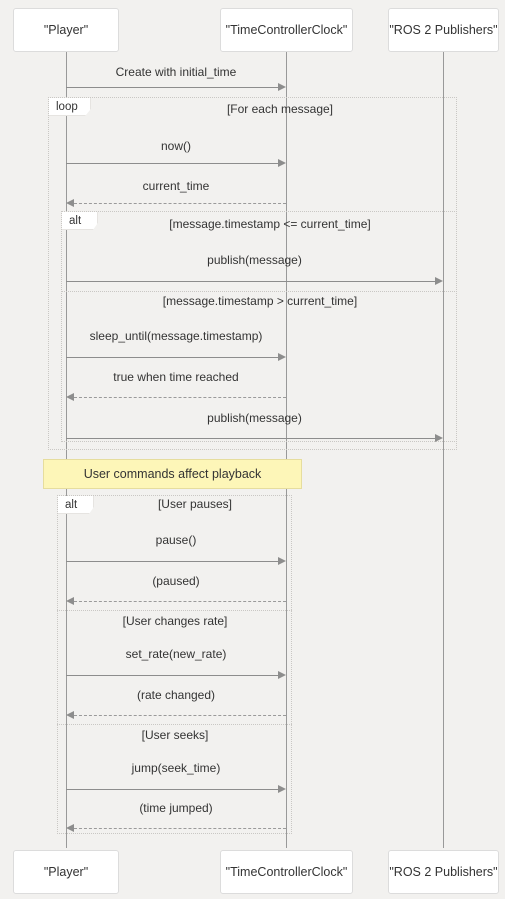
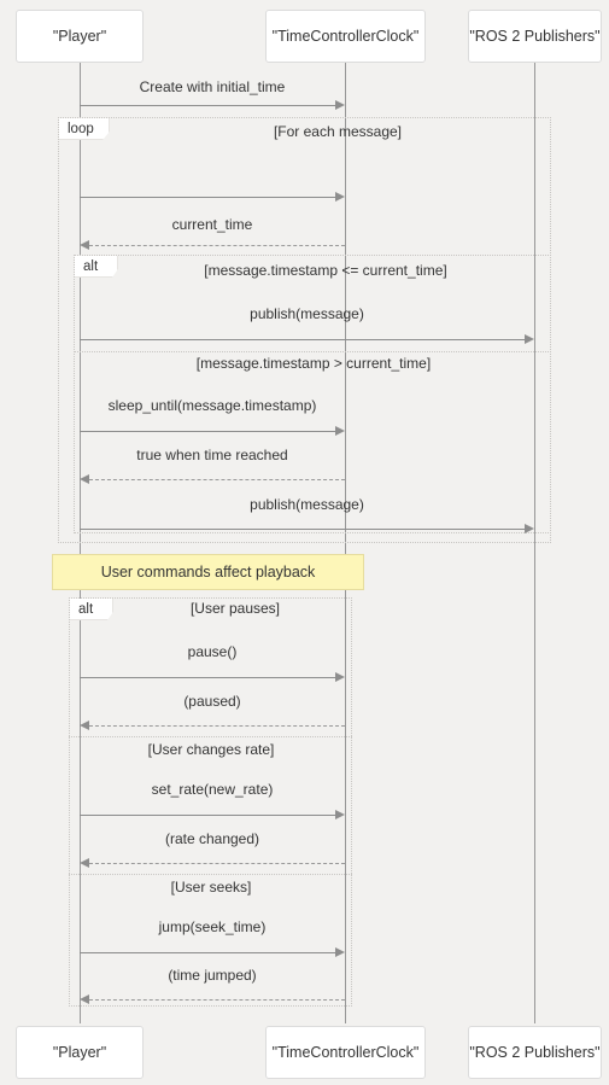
  "Player"
  "TimeControllerClock"
  "ROS 2 Publishers"
  Create with initial_time
  loop
  [For each message]
- now()
  current_time
  alt
  [message.timestamp <= current_time]
  publish(message)
  [message.timestamp > current_time]
  sleep_until(message.timestamp)
  true when time reached
  publish(message)
  User commands affect playback
  alt
  [User pauses]
  pause()
  (paused)
  [User changes rate]
  set_rate(new_rate)
  (rate changed)
  [User seeks]
  jump(seek_time)
  (time jumped)
  "Player"
  "TimeControllerClock"
  "ROS 2 Publishers"
